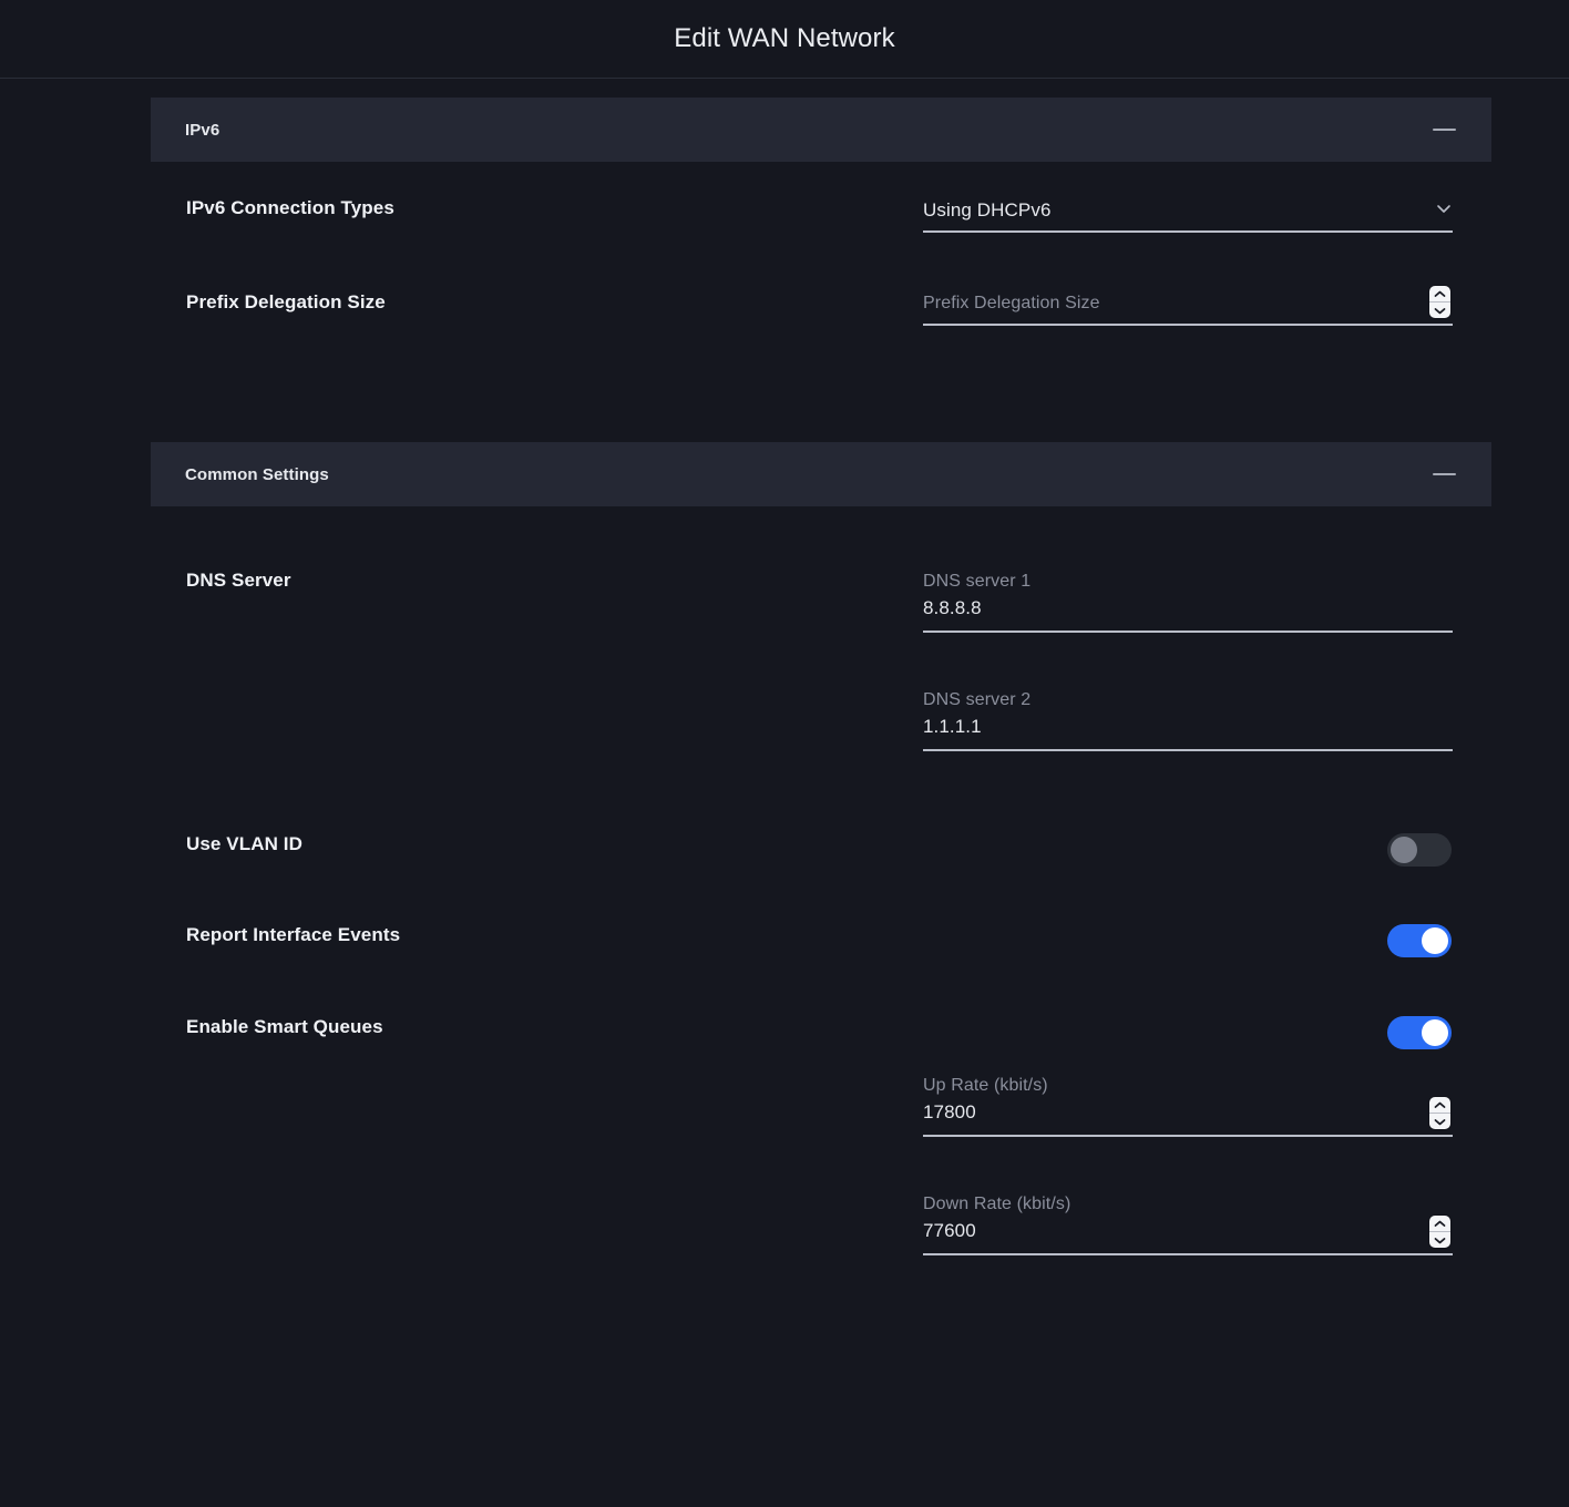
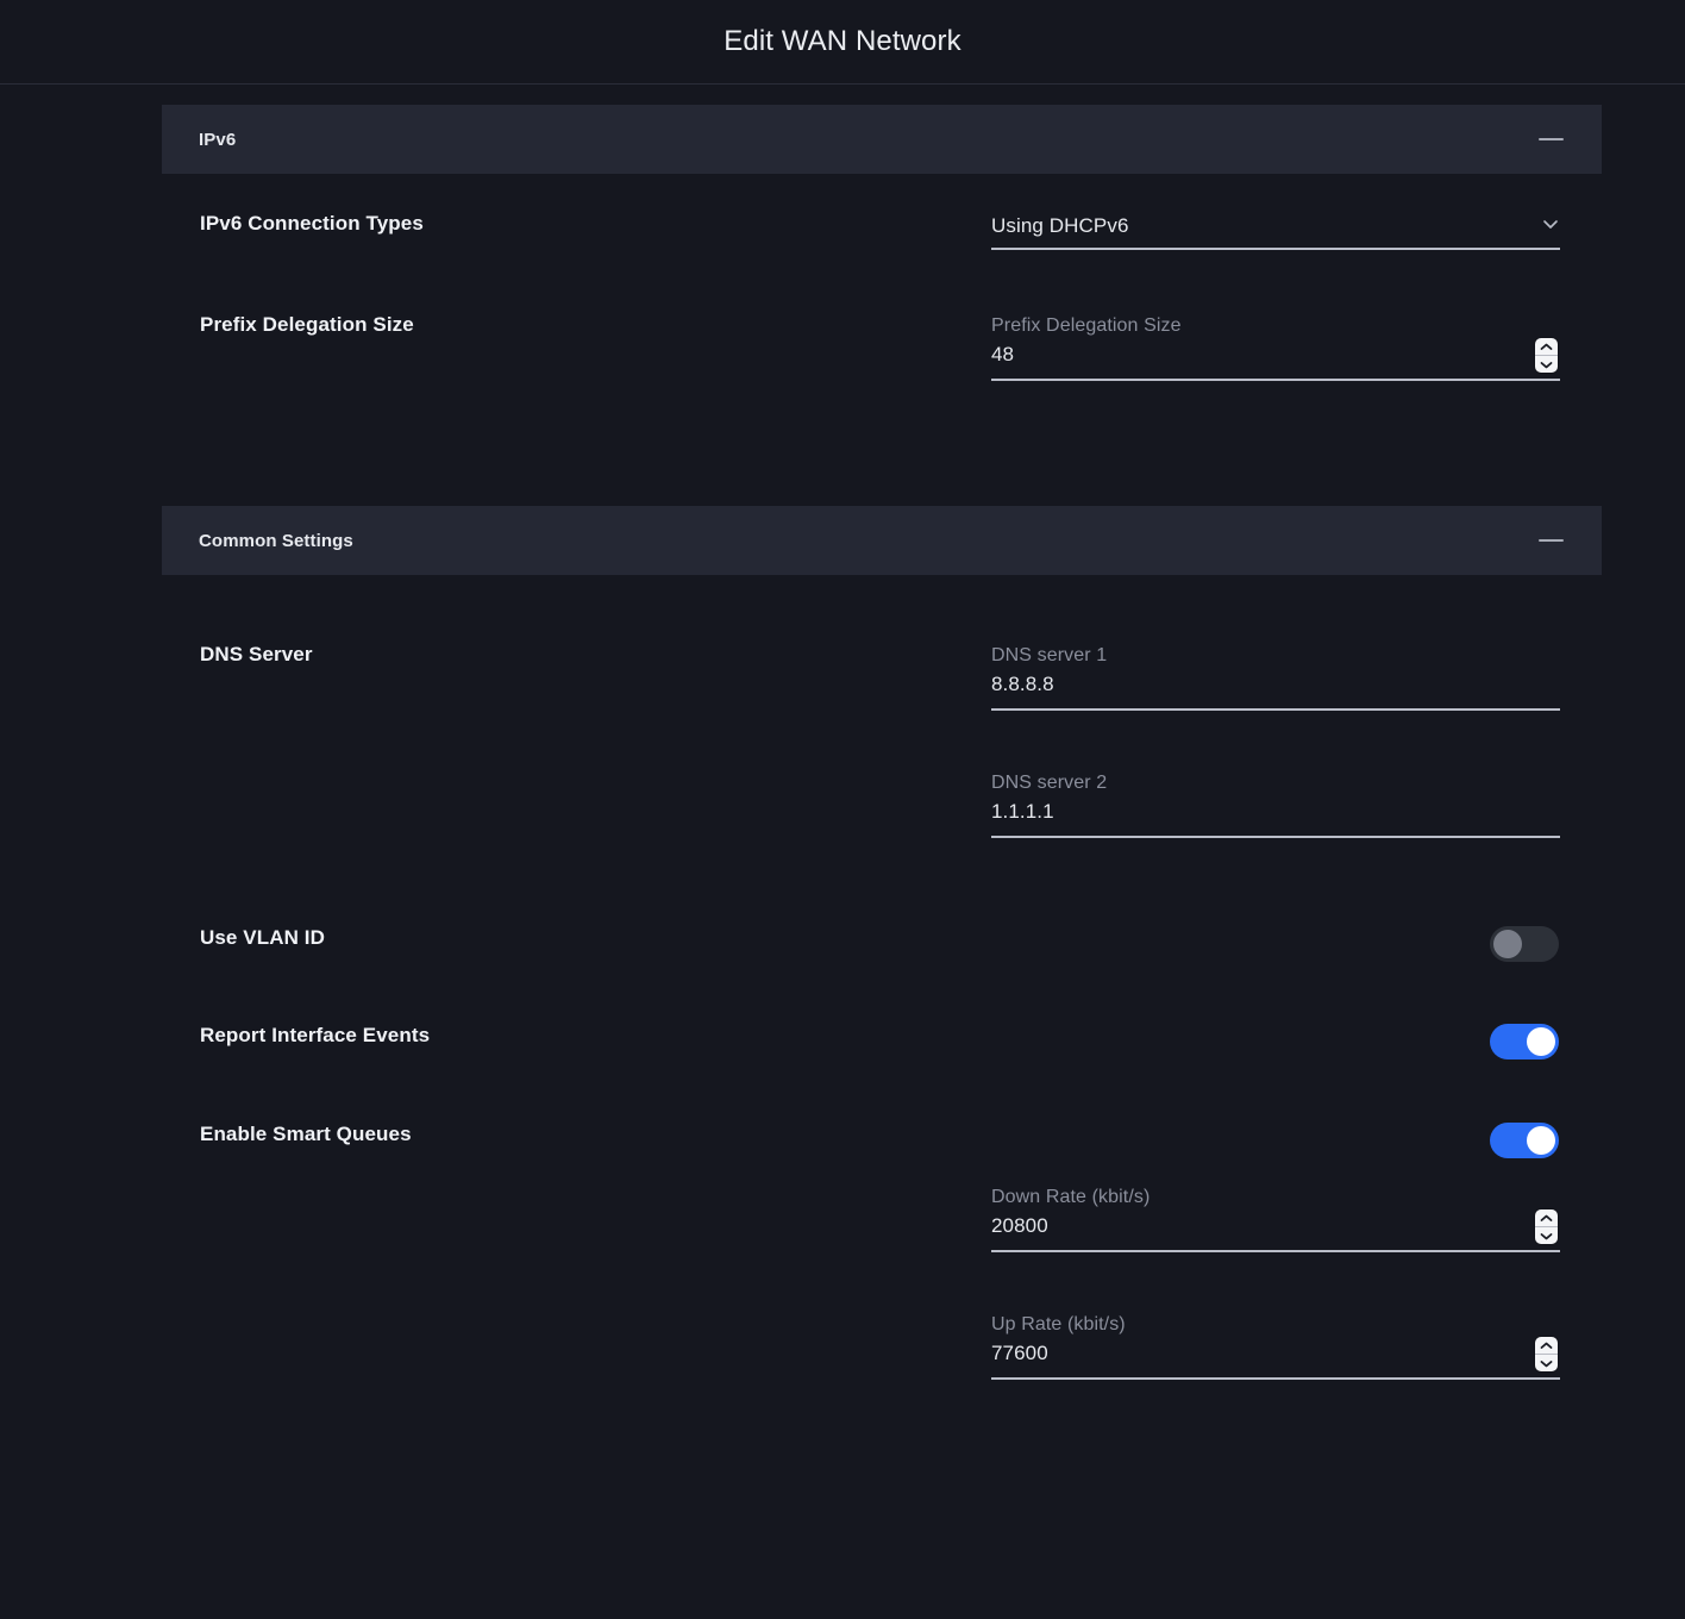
  Edit WAN Network
  IPv6
  IPv6 Connection Types
  Using DHCPv6
  Prefix Delegation Size
  Prefix Delegation Size
+ 48
  Common Settings
  DNS Server
  DNS server 1
  8.8.8.8
  DNS server 2
  1.1.1.1
  Use VLAN ID
  Report Interface Events
  Enable Smart Queues
- Up Rate (kbit/s)
+ Down Rate (kbit/s)
- 17800
+ 20800
- Down Rate (kbit/s)
+ Up Rate (kbit/s)
  77600
